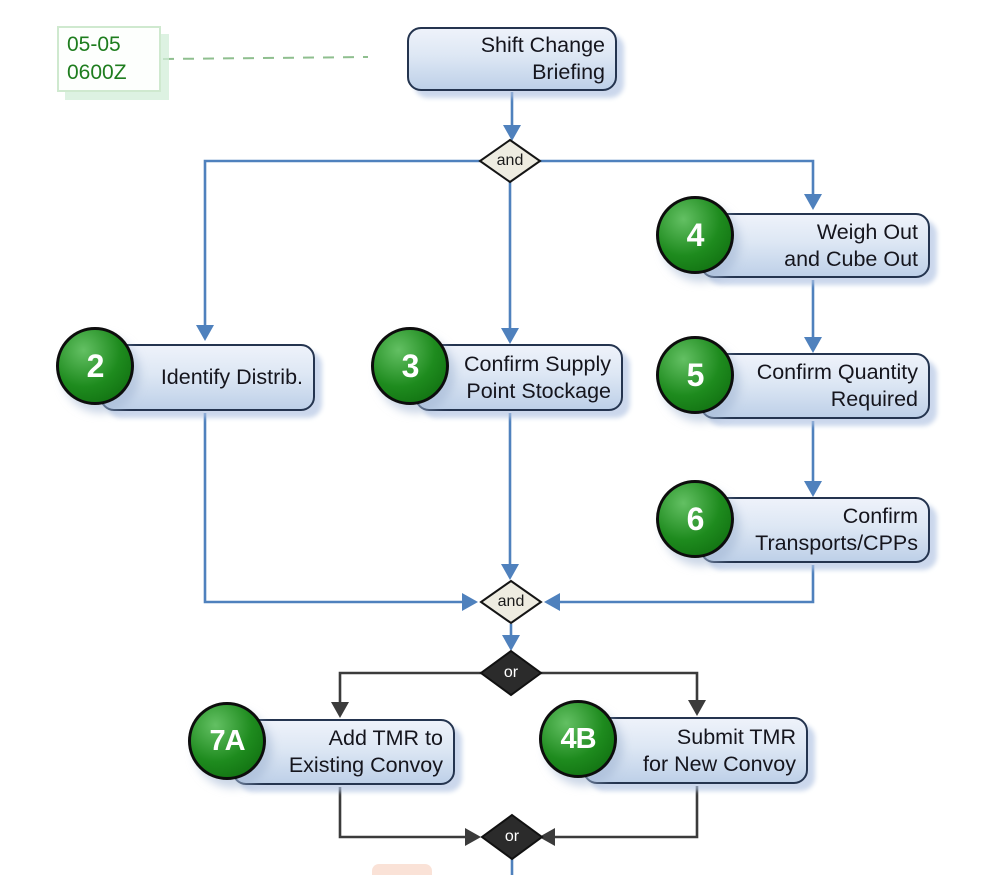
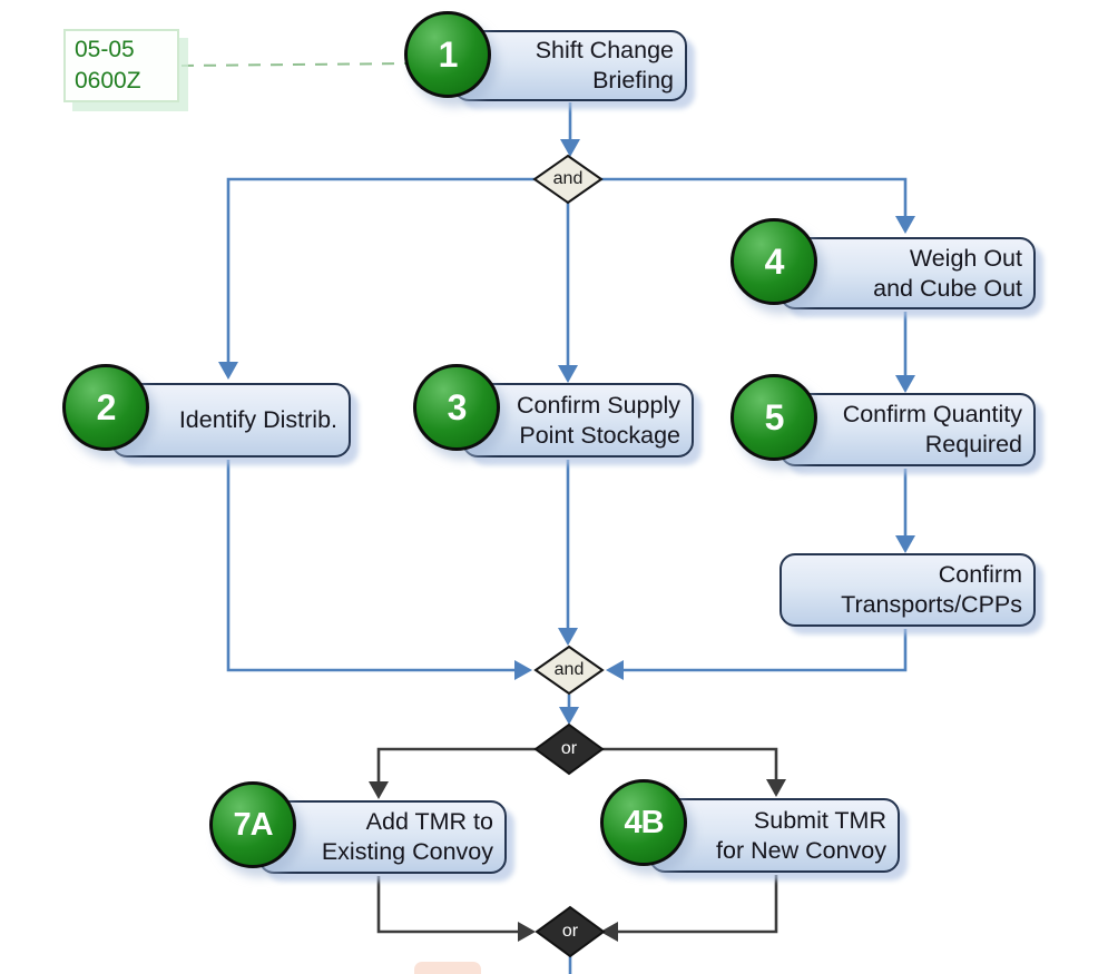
  05-05
  0600Z
  and
  and
  or
  or
  Shift Change
  Briefing
+ 1
  Identify Distrib.
  2
  Confirm Supply
  Point Stockage
  3
  Weigh Out
  and Cube Out
  4
  Confirm Quantity
  Required
  5
  Confirm
  Transports/CPPs
- 6
  Add TMR to
  Existing Convoy
  7A
  Submit TMR
  for New Convoy
  4B
